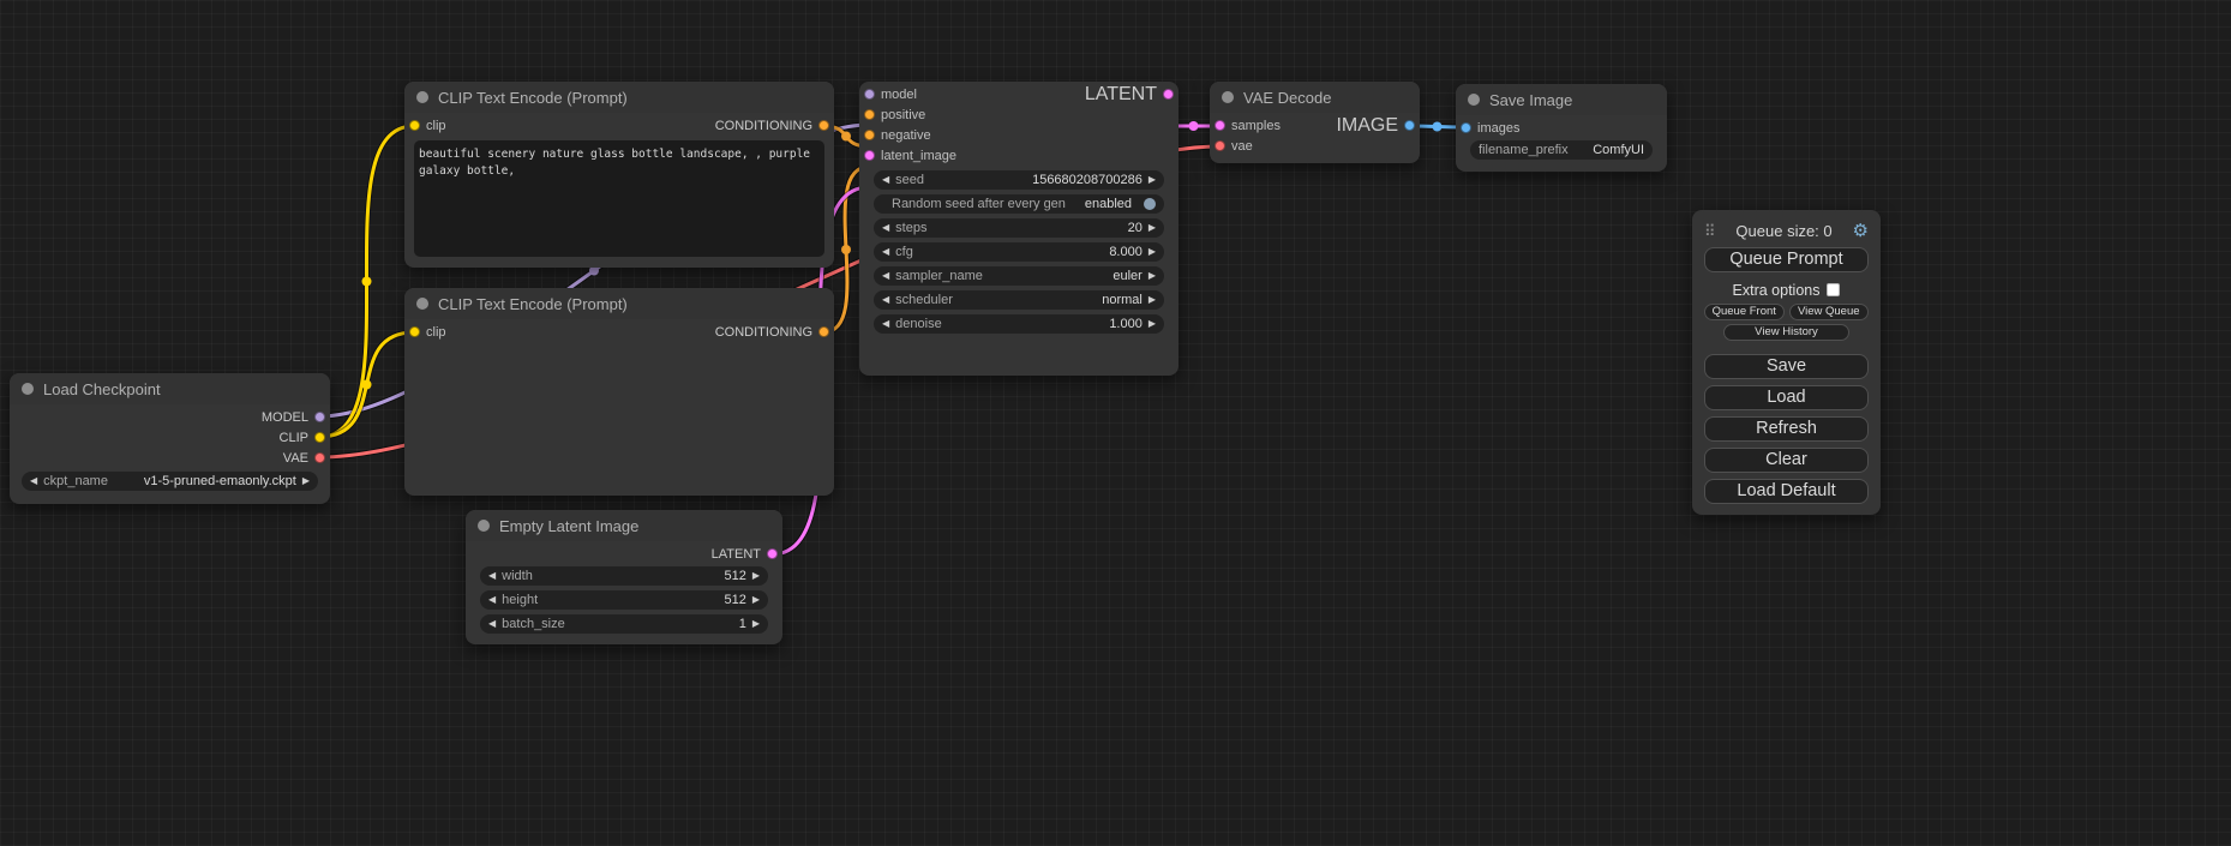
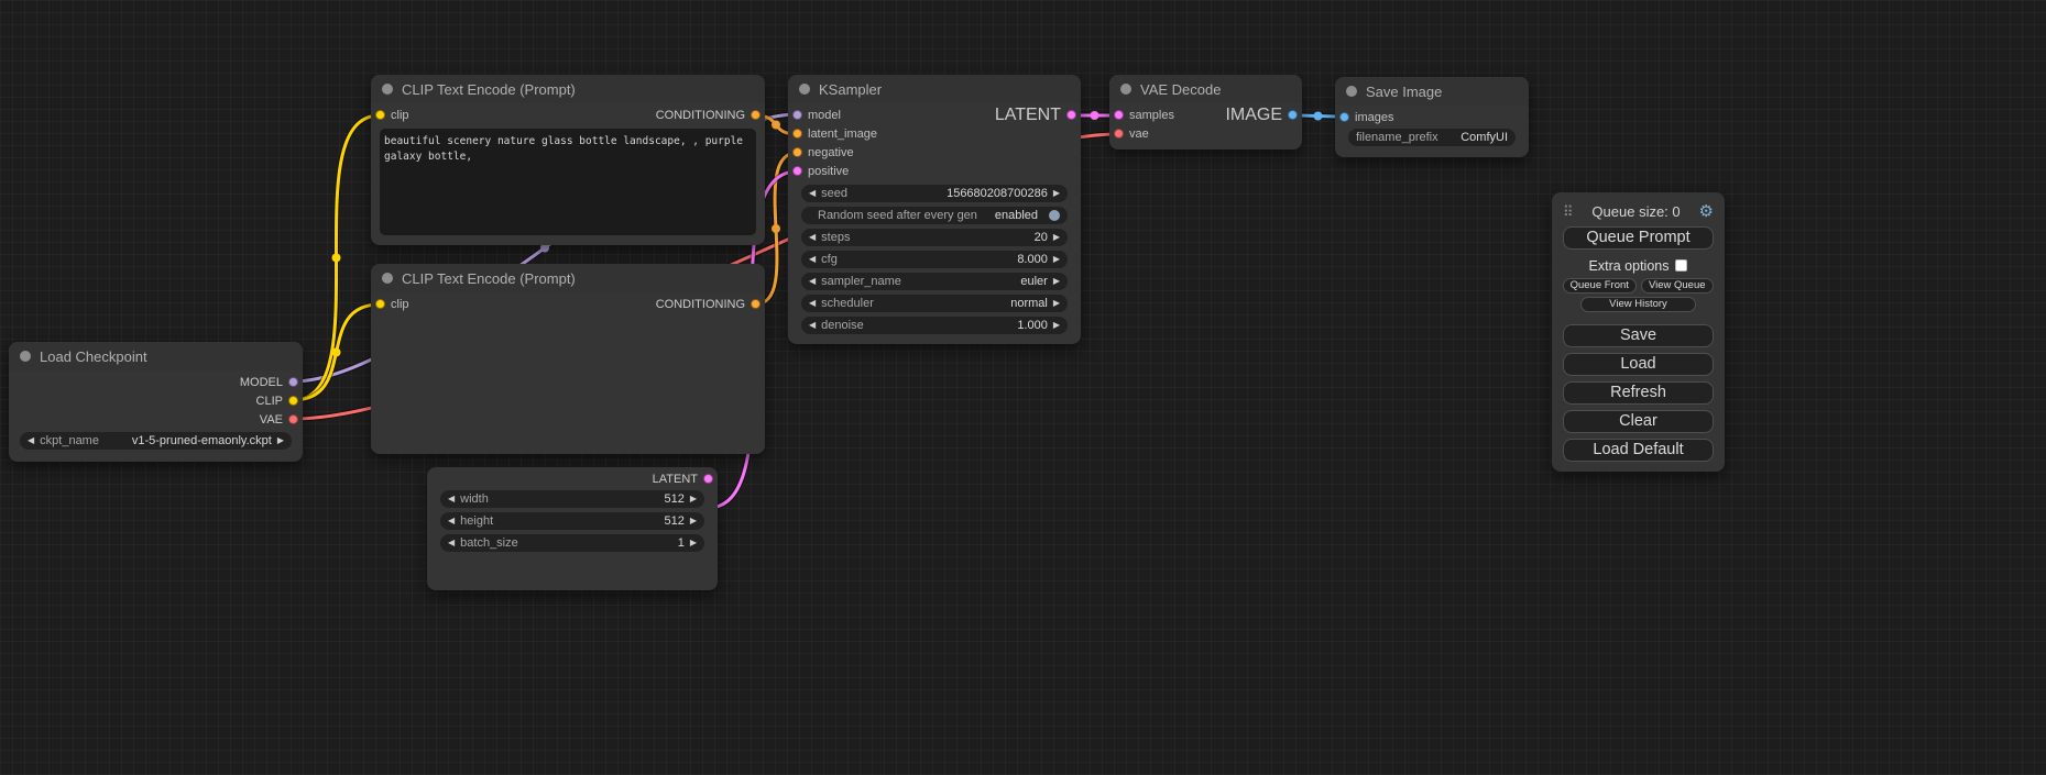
  Load Checkpoint
  MODEL
  CLIP
  VAE
  ◀
  ckpt_name
  v1-5-pruned-emaonly.ckpt
  ▶
  CLIP Text Encode (Prompt)
  clip
  CONDITIONING
  CLIP Text Encode (Prompt)
  clip
  CONDITIONING
- Empty Latent Image
  LATENT
  ◀
  width
  512
  ▶
  ◀
  height
  512
  ▶
  ◀
  batch_size
  1
  ▶
+ KSampler
  LATENT
  model
- positive
+ latent_image
  negative
- latent_image
+ positive
  ◀
  seed
  156680208700286
  ▶
  Random seed after every gen
  enabled
  ◀
  steps
  20
  ▶
  ◀
  cfg
  8.000
  ▶
  ◀
  sampler_name
  euler
  ▶
  ◀
  scheduler
  normal
  ▶
  ◀
  denoise
  1.000
  ▶
  VAE Decode
  IMAGE
  samples
  vae
  Save Image
  images
  filename_prefix
  ComfyUI
  ⠿
  Queue size: 0
  ⚙
  Queue Prompt
  Extra options
  Queue Front
  View Queue
  View History
  Save
  Load
  Refresh
  Clear
  Load Default
